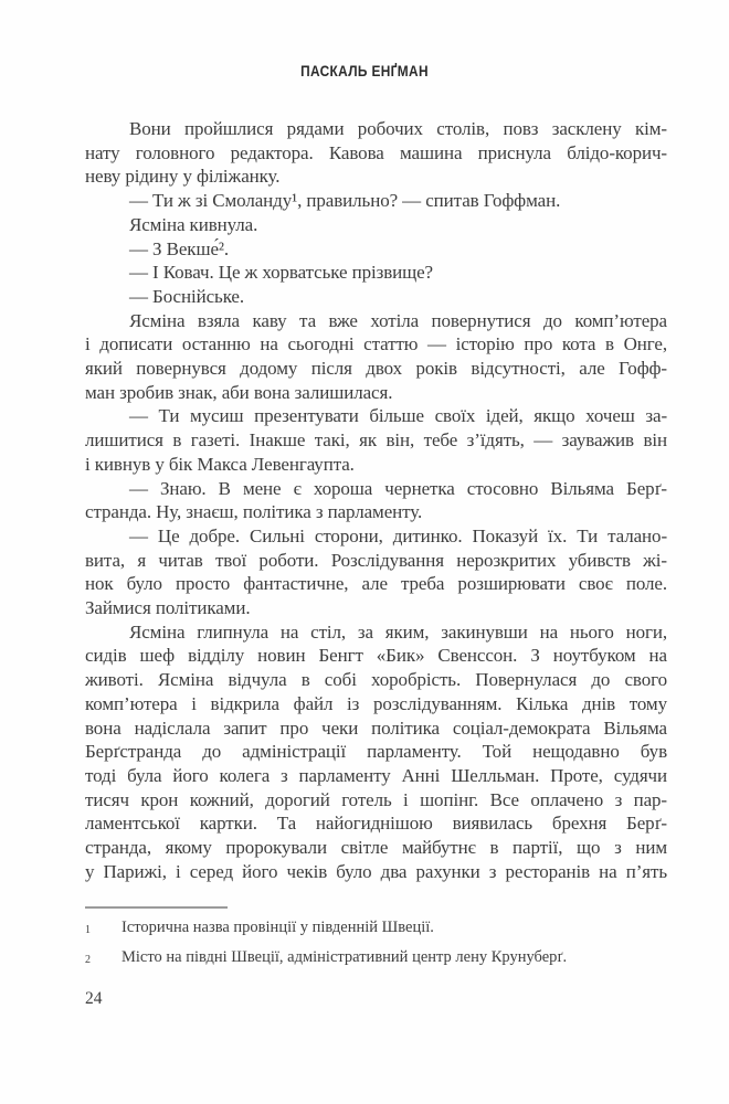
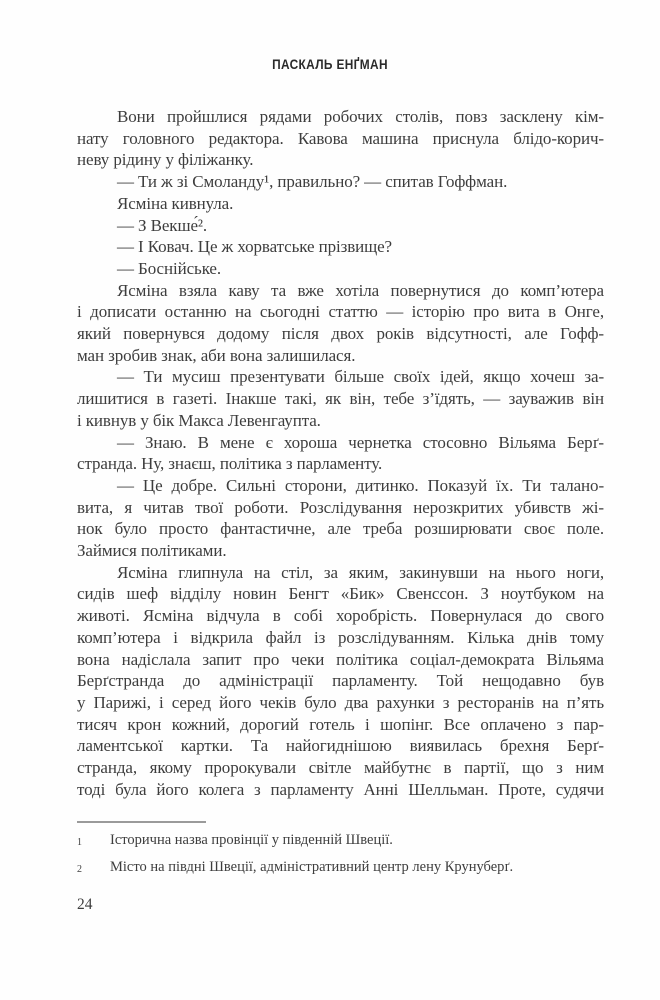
  ПАСКАЛЬ ЕНҐМАН
  Вони пройшлися рядами робочих столів, повз засклену кім-
  нату головного редактора. Кавова машина приснула блідо-корич-
  неву рідину у філіжанку.
  — Ти ж зі Смоланду¹, правильно? — спитав Гоффман.
  Ясміна кивнула.
  — З Векше́².
  — І Ковач. Це ж хорватське прізвище?
  — Боснійське.
  Ясміна взяла каву та вже хотіла повернутися до комп’ютера
- і дописати останню на сьогодні статтю — історію про кота в Онге,
+ і дописати останню на сьогодні статтю — історію про вита в Онге,
  який повернувся додому після двох років відсутності, але Гофф-
  ман зробив знак, аби вона залишилася.
  — Ти мусиш презентувати більше своїх ідей, якщо хочеш за-
  лишитися в газеті. Інакше такі, як він, тебе з’їдять, — зауважив він
  і кивнув у бік Макса Левенгаупта.
  — Знаю. В мене є хороша чернетка стосовно Вільяма Берґ-
  странда. Ну, знаєш, політика з парламенту.
  — Це добре. Сильні сторони, дитинко. Показуй їх. Ти талано-
  вита, я читав твої роботи. Розслідування нерозкритих убивств жі-
  нок було просто фантастичне, але треба розширювати своє поле.
  Займися політиками.
  Ясміна глипнула на стіл, за яким, закинувши на нього ноги,
  сидів шеф відділу новин Бенгт «Бик» Свенссон. З ноутбуком на
  животі. Ясміна відчула в собі хоробрість. Повернулася до свого
  комп’ютера і відкрила файл із розслідуванням. Кілька днів тому
  вона надіслала запит про чеки політика соціал-демократа Вільяма
  Берґстранда до адміністрації парламенту. Той нещодавно був
- тоді була його колега з парламенту Анні Шелльман. Проте, судячи
+ у Парижі, і серед його чеків було два рахунки з ресторанів на п’ять
  тисяч крон кожний, дорогий готель і шопінг. Все оплачено з пар-
  ламентської картки. Та найогиднішою виявилась брехня Берґ-
  странда, якому пророкували світле майбутнє в партії, що з ним
- у Парижі, і серед його чеків було два рахунки з ресторанів на п’ять
+ тоді була його колега з парламенту Анні Шелльман. Проте, судячи
  1
  Історична назва провінції у південній Швеції.
  2
  Місто на півдні Швеції, адміністративний центр лену Крунуберґ.
  24
